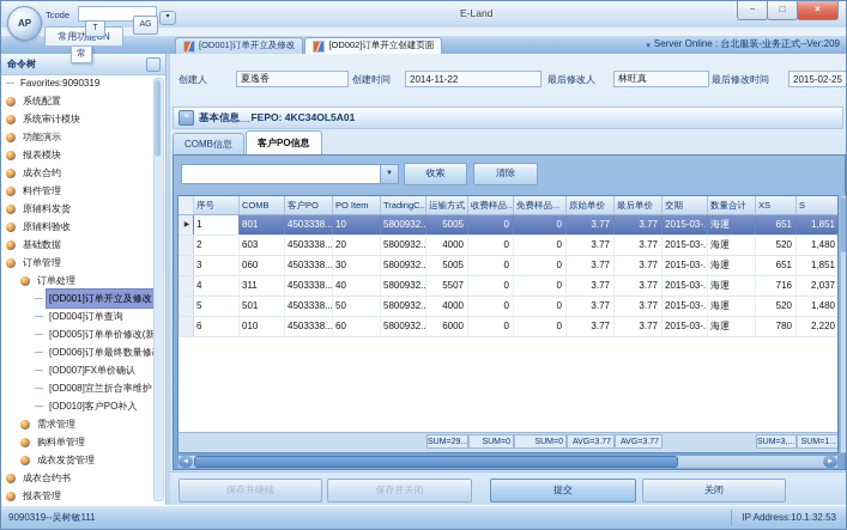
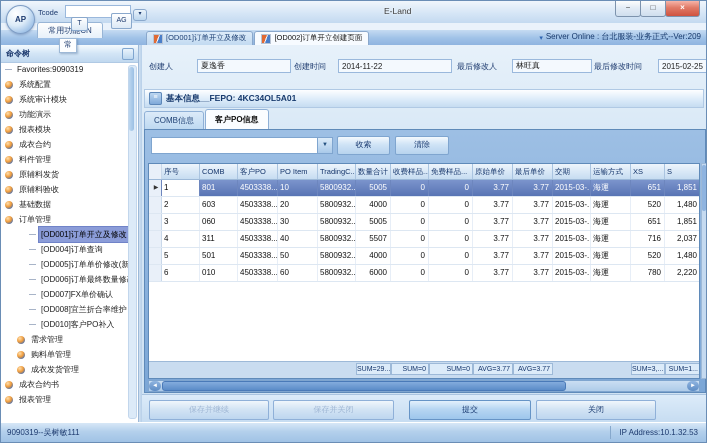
  E-Land
  −
  □
  ×
  AP
  Tcode
  常
  [OD001]订单开立及修改
  [OD002]订单开立创建页面
  Server Online : 台北服装-业务正式--Ver:209
  命令树
  Favorites:9090319
  系统配置
  系统审计模块
  功能演示
  报表模块
  成衣合约
  料件管理
  原辅料发货
  原辅料验收
  基础数据
  订单管理
- 订单处理
  [OD001]订单开立及修改
  [OD004]订单查询
  [OD005]订单单价修改(新
  [OD006]订单最终数量修
  [OD007]FX单价确认
  [OD008]宜兰折合率维护
  [OD010]客户PO补入
  需求管理
  购料单管理
  成衣发货管理
  成衣合约书
  报表管理
  创建人
  夏逸香
  创建时间
  2014-11-22
  最后修改人
  林旺真
  最后修改时间
  2015-02-25
  基本信息__FEPO: 4KC34OL5A01
  COMB信息
  客户PO信息
  收索
  清除
  序号
  COMB
  客户PO
  PO Item
  TradingC...
- 运输方式
+ 数量合计
  收费样品...
  免费样品...
  原始单价
  最后单价
  交期
- 数量合计
+ 运输方式
  XS
  S
  1
  801
  4503338...
  10
  5800932..
  5005
  0
  0
  3.77
  3.77
  2015-03-.
  海運
  651
  1,851
  2
  603
  4503338...
  20
  5800932..
  4000
  0
  0
  3.77
  3.77
  2015-03-..
  海運
  520
  1,480
  3
  060
  4503338...
  30
  5800932..
  5005
  0
  0
  3.77
  3.77
  2015-03-..
  海運
  651
  1,851
  4
  311
  4503338...
  40
  5800932..
  5507
  0
  0
  3.77
  3.77
  2015-03-..
  海運
  716
  2,037
  5
  501
  4503338...
  50
  5800932..
  4000
  0
  0
  3.77
  3.77
  2015-03-..
  海運
  520
  1,480
  6
  010
  4503338...
  60
  5800932..
  6000
  0
  0
  3.77
  3.77
  2015-03-..
  海運
  780
  2,220
  保存并继续
  保存并关闭
  提交
  关闭
  9090319--吴树敏111
  IP Address:10.1.32.53
